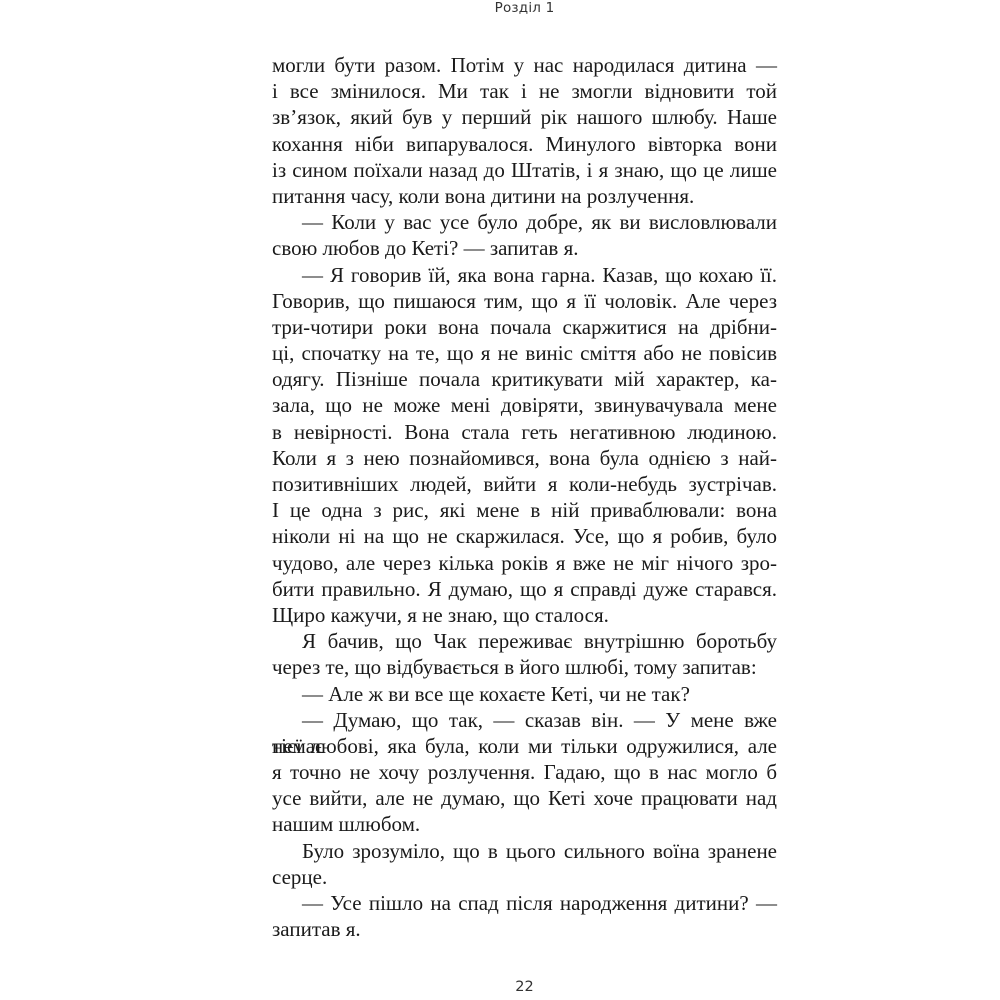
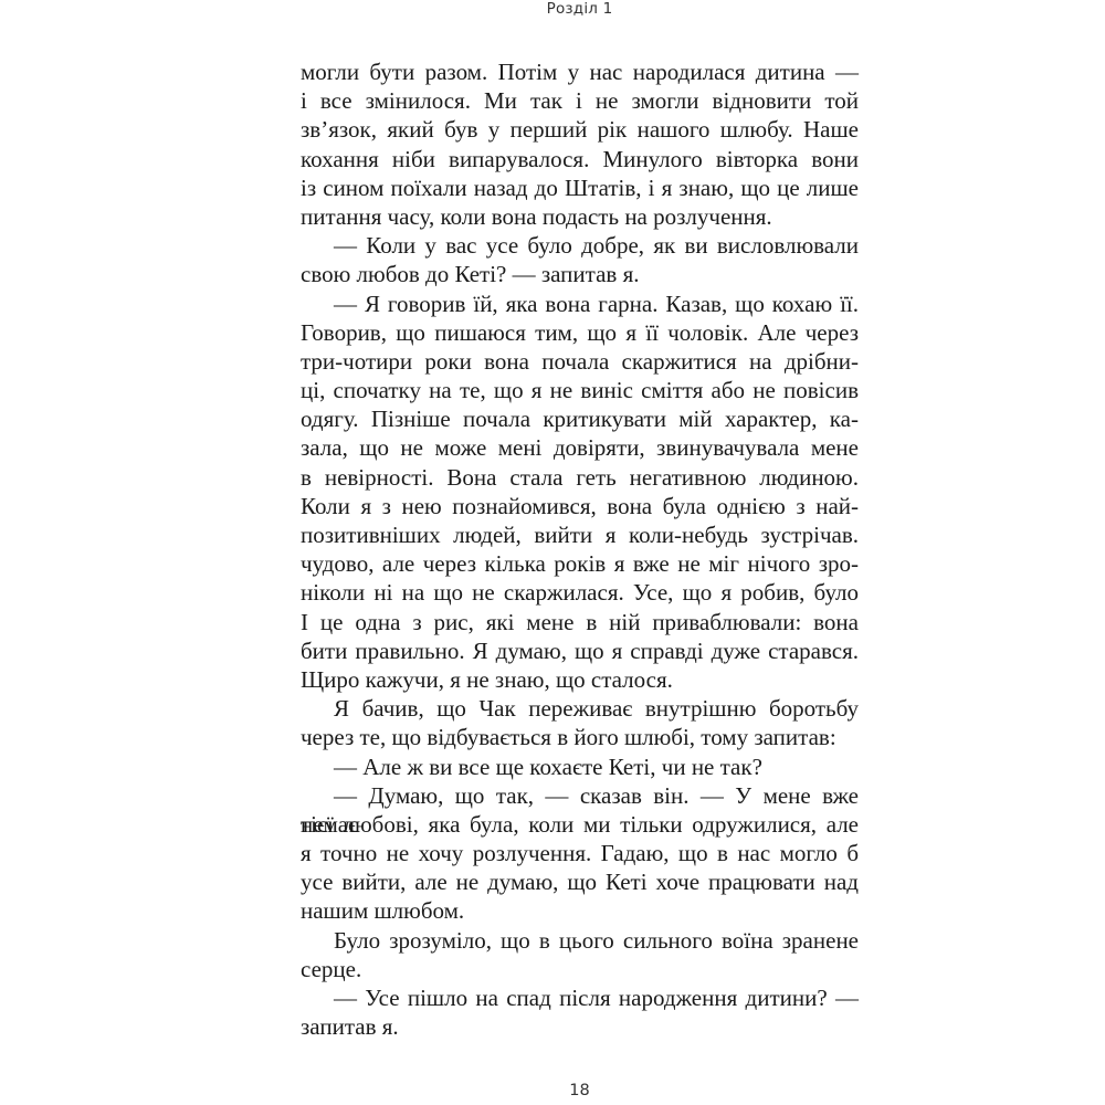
  Розділ 1
  могли бути разом. Потім у нас народилася дитина —
  і все змінилося. Ми так і не змогли відновити той
  зв’язок, який був у перший рік нашого шлюбу. Наше
  кохання ніби випарувалося. Минулого вівторка вони
  із сином поїхали назад до Штатів, і я знаю, що це лише
- питання часу, коли вона дитини на розлучення.
+ питання часу, коли вона подасть на розлучення.
  — Коли у вас усе було добре, як ви висловлювали
  свою любов до Кеті? — запитав я.
  — Я говорив їй, яка вона гарна. Казав, що кохаю її.
  Говорив, що пишаюся тим, що я її чоловік. Але через
  три-чотири роки вона почала скаржитися на дрібни-
  ці, спочатку на те, що я не виніс сміття або не повісив
  одягу. Пізніше почала критикувати мій характер, ка-
  зала, що не може мені довіряти, звинувачувала мене
  в невірності. Вона стала геть негативною людиною.
  Коли я з нею познайомився, вона була однією з най-
  позитивніших людей, вийти я коли-небудь зустрічав.
- І це одна з рис, які мене в ній приваблювали: вона
+ чудово, але через кілька років я вже не міг нічого зро-
  ніколи ні на що не скаржилася. Усе, що я робив, було
- чудово, але через кілька років я вже не міг нічого зро-
+ І це одна з рис, які мене в ній приваблювали: вона
  бити правильно. Я думаю, що я справді дуже старався.
  Щиро кажучи, я не знаю, що сталося.
  Я бачив, що Чак переживає внутрішню боротьбу
  через те, що відбувається в його шлюбі, тому запитав:
  — Але ж ви все ще кохаєте Кеті, чи не так?
  — Думаю, що так, — сказав він. — У мене вже немає
  тієї любові, яка була, коли ми тільки одружилися, але
  я точно не хочу розлучення. Гадаю, що в нас могло б
  усе вийти, але не думаю, що Кеті хоче працювати над
  нашим шлюбом.
  Було зрозуміло, що в цього сильного воїна зранене
  серце.
  — Усе пішло на спад після народження дитини? —
  запитав я.
- 22
+ 18
